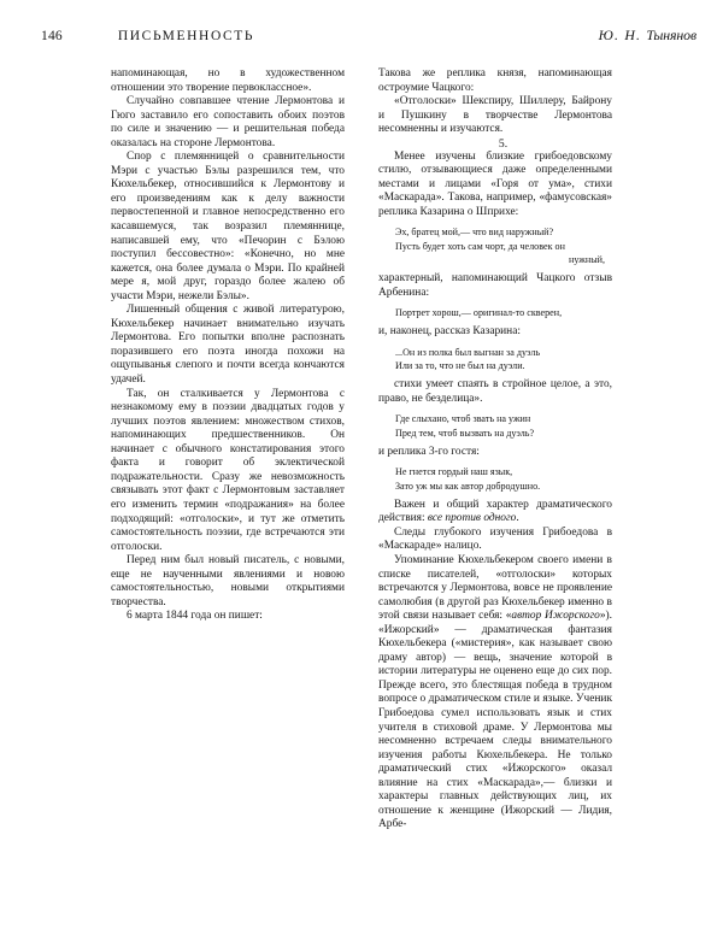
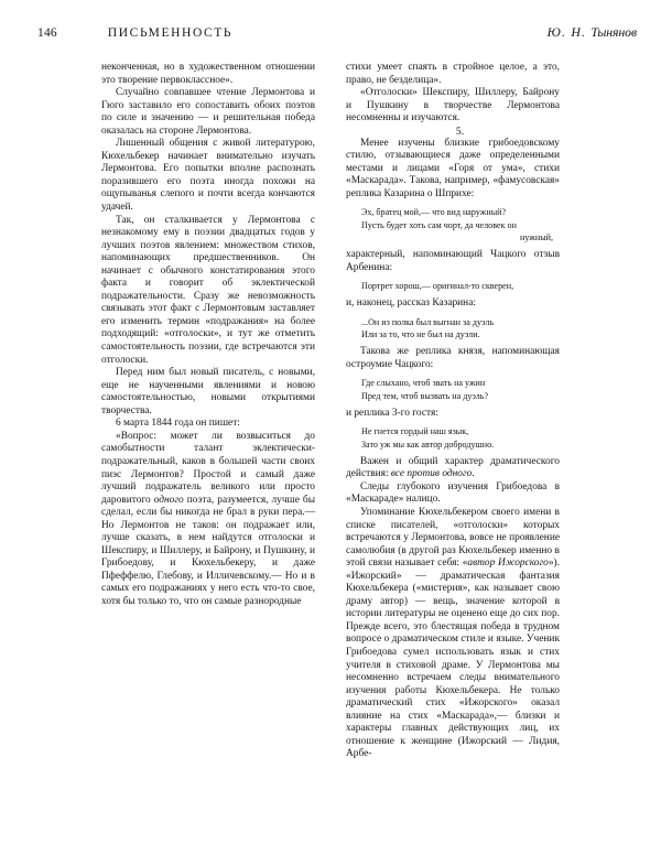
  146
  ПИСЬМЕННОСТЬ
  Ю. Н. Тынянов
- напоминающая, но в художественном отношении это творение первоклассное».
+ неконченная, но в художественном отношении это творение первоклассное».
  Случайно совпавшее чтение Лермонтова и Гюго заставило его сопоставить обоих поэтов по силе и значению — и решительная победа оказалась на стороне Лермонтова.
- Спор с племянницей о сравнительности Мэри с участью Бэлы разрешился тем, что Кюхельбекер, относившийся к Лермонтову и его произведениям как к делу важности первостепенной и главное непосредственно его касавшемуся, так возразил племяннице, написавшей ему, что «Печорин с Бэлою поступил бессовестно»: «Конечно, но мне кажется, она более думала о Мэри. По крайней мере я, мой друг, гораздо более жалею об участи Мэри, нежели Бэлы».
  Лишенный общения с живой литературою, Кюхельбекер начинает внимательно изучать Лермонтова. Его попытки вполне распознать поразившего его поэта иногда похожи на ощупыванья слепого и почти всегда кончаются удачей.
  Так, он сталкивается у Лермонтова с незнакомому ему в поэзии двадцатых годов у лучших поэтов явлением: множеством стихов, напоминающих предшественников. Он начинает с обычного констатирования этого факта и говорит об эклектической подражательности. Сразу же невозможность связывать этот факт с Лермонтовым заставляет его изменить термин «подражания» на более подходящий: «отголоски», и тут же отметить самостоятельность поэзии, где встречаются эти отголоски.
  Перед ним был новый писатель, с новыми, еще не наученными явлениями и новою самостоятельностью, новыми открытиями творчества.
  6 марта 1844 года он пишет:
+ «Вопрос: может ли возвыситься до самобытности талант эклектически-подражательный, каков в большей части своих пиэс Лермонтов? Простой и самый даже лучший подражатель великого или просто даровитого одного поэта, разумеется, лучше бы сделал, если бы никогда не брал в руки пера.— Но Лермонтов не таков: он подражает или, лучше сказать, в нем найдутся отголоски и Шекспиру, и Шиллеру, и Байрону, и Пушкину, и Грибоедову, и Кюхельбекеру, и даже Пфеффелю, Глебову, и Илличевскому.— Но и в самых его подражаниях у него есть что-то свое, хотя бы только то, что он самые разнородные
- Такова же реплика князя, напоминающая остроумие Чацкого:
+ стихи умеет спаять в стройное целое, а это, право, не безделица».
  «Отголоски» Шекспиру, Шиллеру, Байрону и Пушкину в творчестве Лермонтова несомненны и изучаются.
  5.
  Менее изучены близкие грибоедовскому стилю, отзывающиеся даже определенными местами и лицами «Горя от ума», стихи «Маскарада». Такова, например, «фамусовская» реплика Казарина о Шприхе:
  Эх, братец мой,— что вид наружный?
  Пусть будет хоть сам чорт, да человек он
  нужный,
  характерный, напоминающий Чацкого отзыв Арбенина:
  Портрет хорош,— оригинал-то скверен,
  и, наконец, рассказ Казарина:
  ...Он из полка был выгнан за дуэль
  Или за то, что не был на дуэли.
- стихи умеет спаять в стройное целое, а это, право, не безделица».
+ Такова же реплика князя, напоминающая остроумие Чацкого:
  Где слыхано, чтоб звать на ужин
  Пред тем, чтоб вызвать на дуэль?
  и реплика 3-го гостя:
  Не гнется гордый наш язык,
  Зато уж мы как автор добродушно.
  Важен и общий характер драматического действия: все против одного.
  Следы глубокого изучения Грибоедова в «Маскараде» налицо.
  Упоминание Кюхельбекером своего имени в списке писателей, «отголоски» которых встречаются у Лермонтова, вовсе не проявление самолюбия (в другой раз Кюхельбекер именно в этой связи называет себя: «автор Ижорского»). «Ижорский» — драматическая фантазия Кюхельбекера («мистерия», как называет свою драму автор) — вещь, значение которой в истории литературы не оценено еще до сих пор. Прежде всего, это блестящая победа в трудном вопросе о драматическом стиле и языке. Ученик Грибоедова сумел использовать язык и стих учителя в стиховой драме. У Лермонтова мы несомненно встречаем следы внимательного изучения работы Кюхельбекера. Не только драматический стих «Ижорского» оказал влияние на стих «Маскарада»,— близки и характеры главных действующих лиц, их отношение к женщине (Ижорский — Лидия, Арбе-
